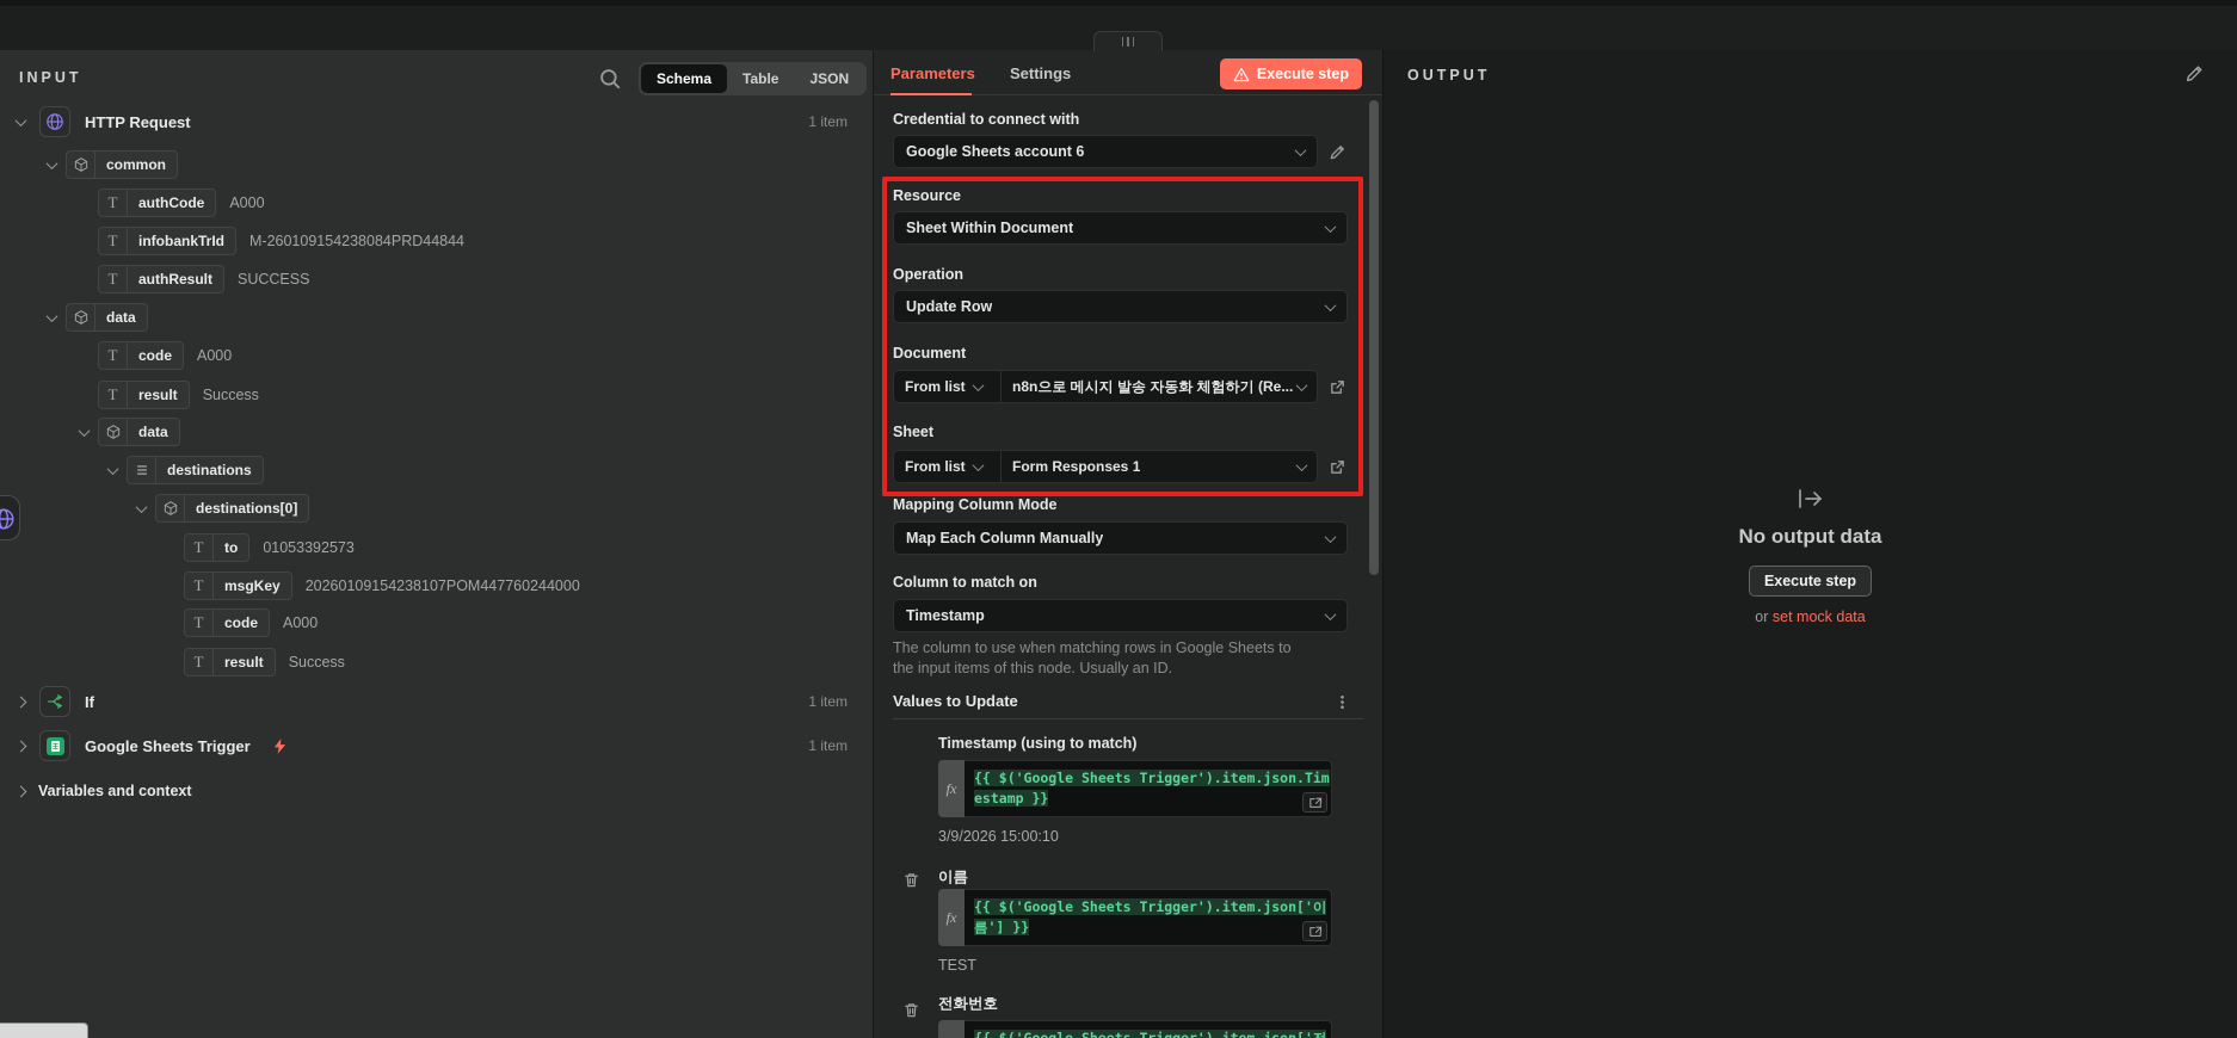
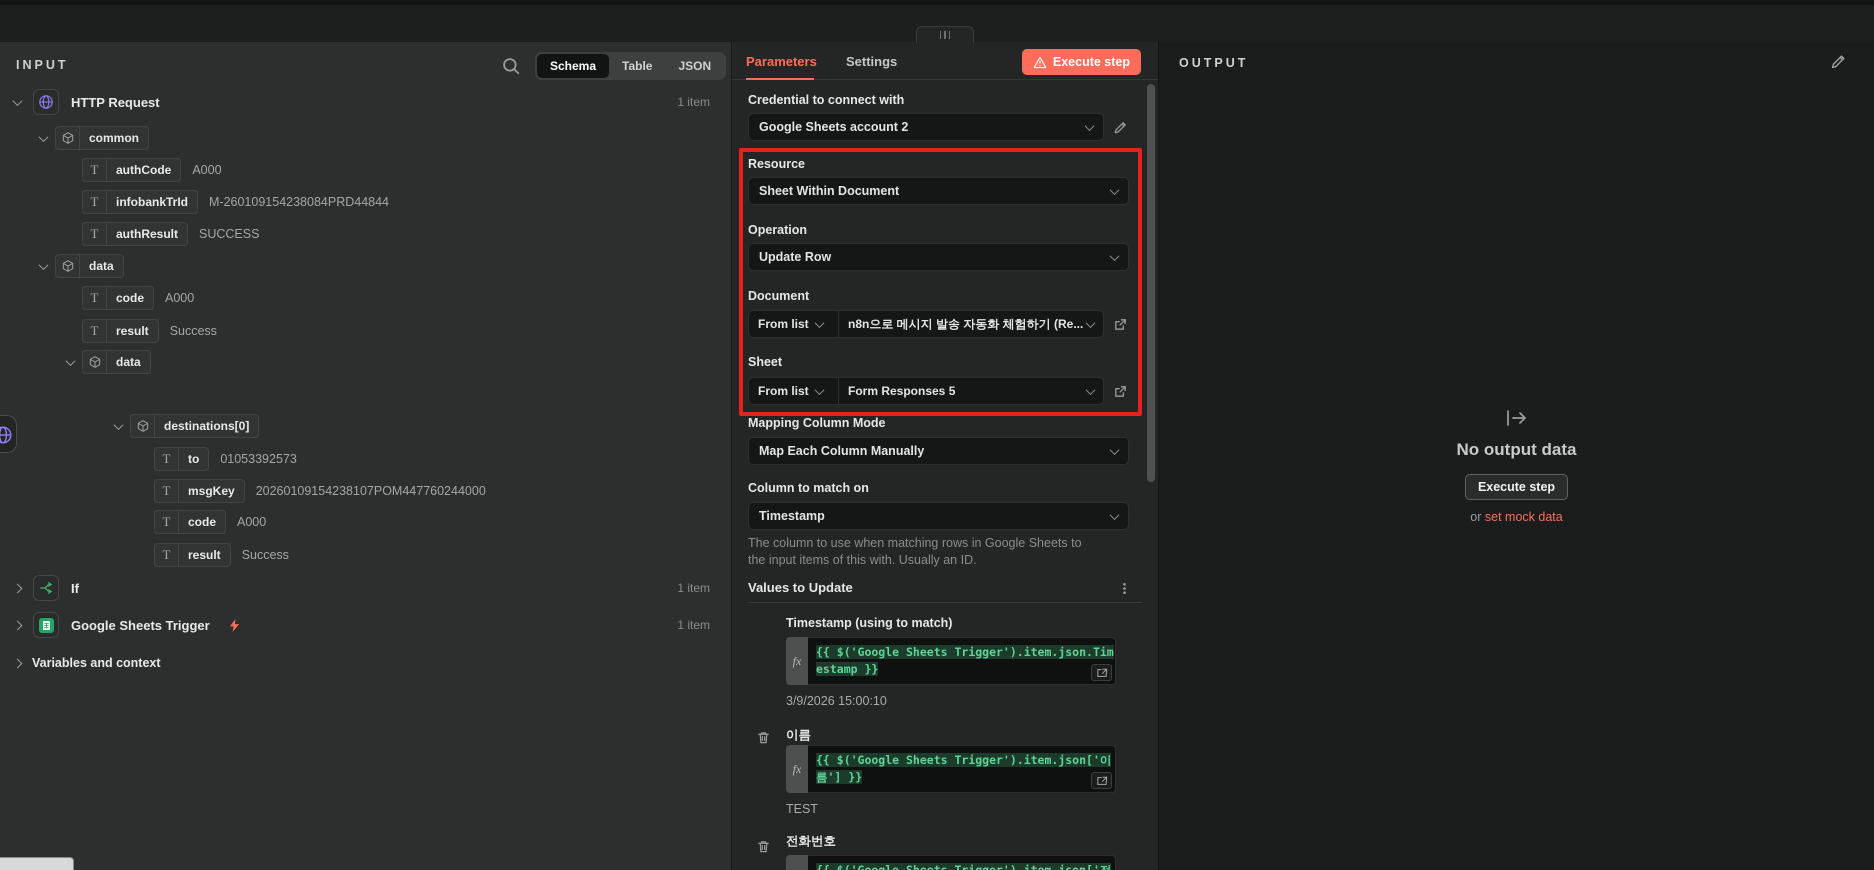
  INPUT
  Schema
  Table
  JSON
  HTTP Request
  1 item
  common
  T
  authCode
  A000
  T
  infobankTrId
  M-260109154238084PRD44844
  T
  authResult
  SUCCESS
  data
  T
  code
  A000
  T
  result
  Success
  data
- destinations
  destinations[0]
  T
  to
  01053392573
  T
  msgKey
  20260109154238107POM447760244000
  T
  code
  A000
  T
  result
  Success
  If
  1 item
  Google Sheets Trigger
  1 item
  Variables and context
  Parameters
  Settings
  Execute step
  Credential to connect with
- Google Sheets account 6
+ Google Sheets account 2
  Resource
  Sheet Within Document
  Operation
  Update Row
  Document
  From list
  n8n으로 메시지 발송 자동화 체험하기 (Re...
  Sheet
  From list
- Form Responses 1
+ Form Responses 5
  Mapping Column Mode
  Map Each Column Manually
  Column to match on
  Timestamp
- The column to use when matching rows in Google Sheets to the input items of this node. Usually an ID.
+ The column to use when matching rows in Google Sheets to the input items of this with. Usually an ID.
  Values to Update
  Timestamp (using to match)
  fx
  {{ $('Google Sheets Trigger').item.json.Tim
  estamp }}
  3/9/2026 15:00:10
  이름
  fx
  {{ $('Google Sheets Trigger').item.json['이
  름'] }}
  TEST
  전화번호
  OUTPUT
  No output data
  Execute step
  or set mock data
